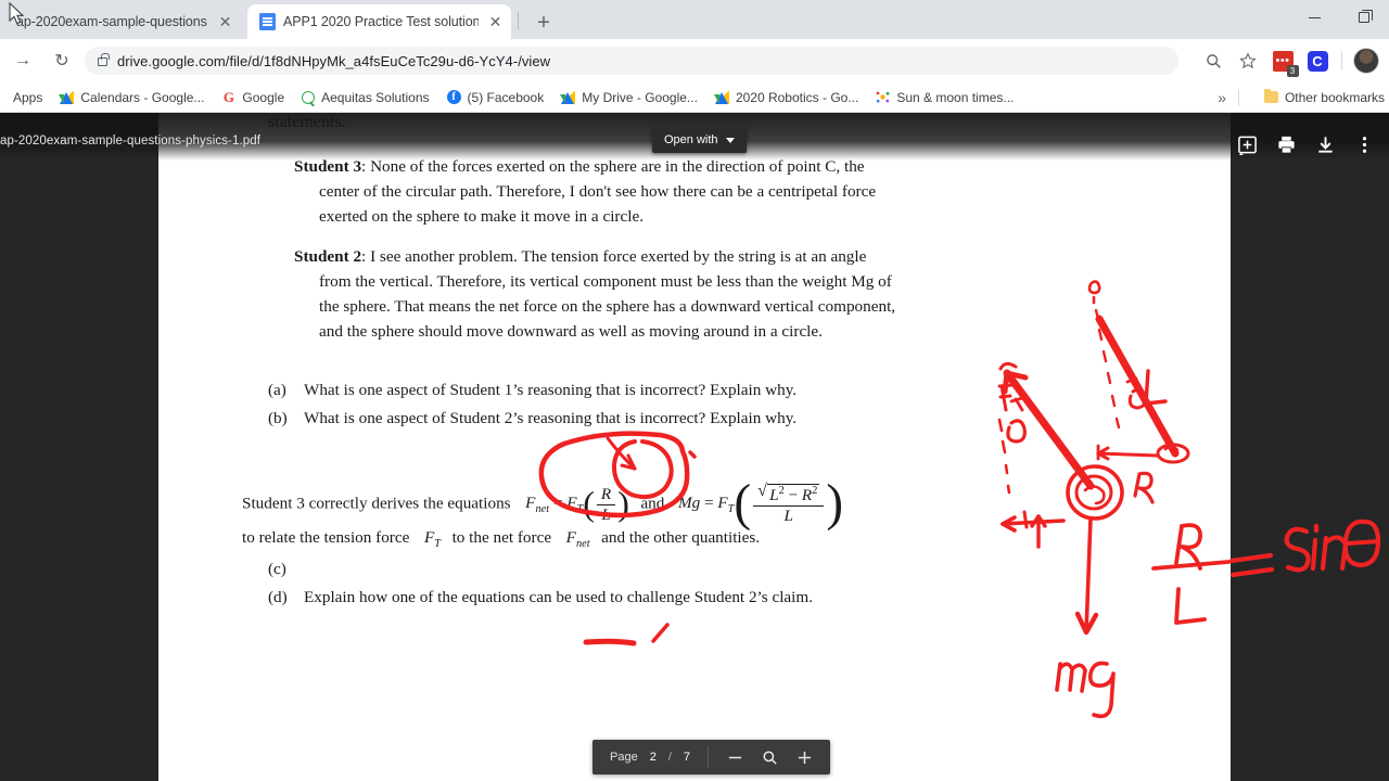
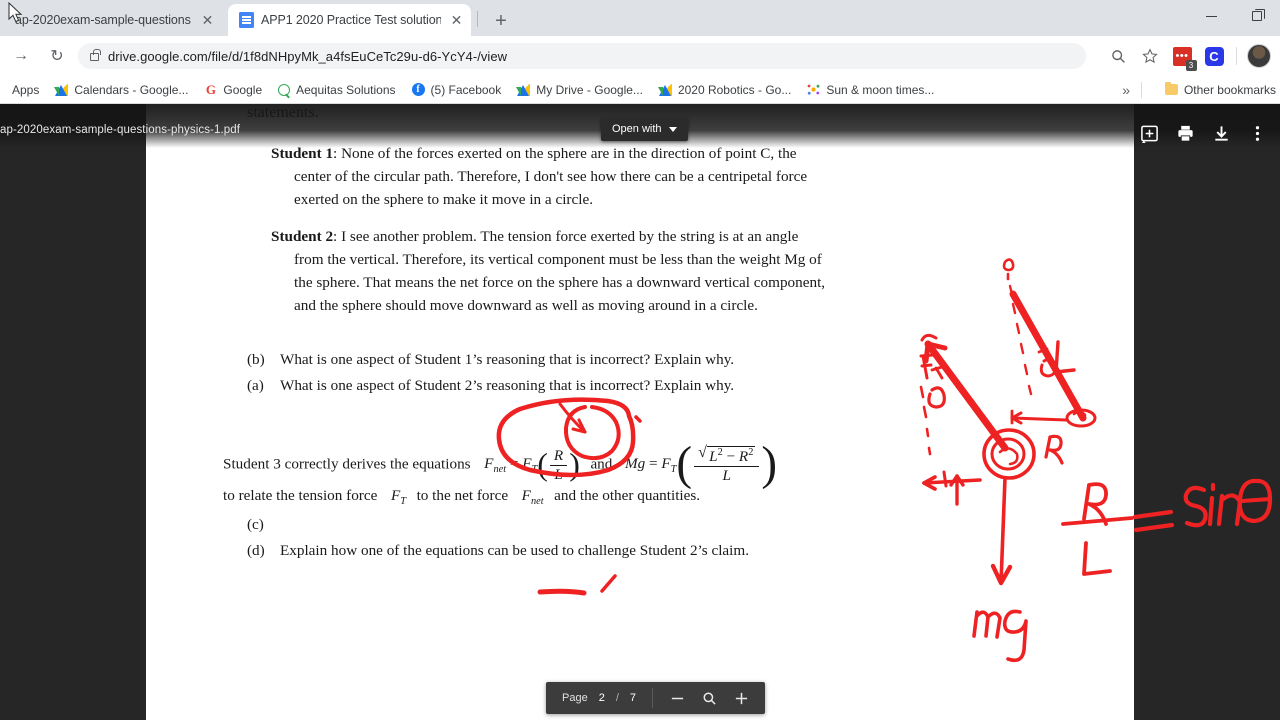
  p-2020exam-sample-questions
  ✕
  APP1 2020 Practice Test solution
  ✕
  +
  →
  ↻
  drive.google.com/file/d/1f8dNHpyMk_a4fsEuCeTc29u-d6-YcY4-/view
  •••
  3
  C
  Apps
  Calendars - Google...
  G
  Google
  Aequitas Solutions
  f
  (5) Facebook
  My Drive - Google...
  2020 Robotics - Go...
  Sun & moon times...
  »
  Other bookmarks
- Student 3: None of the forces exerted on the sphere are in the direction of point C, the center of the circular path. Therefore, I don't see how there can be a centripetal force exerted on the sphere to make it move in a circle.
+ Student 1: None of the forces exerted on the sphere are in the direction of point C, the center of the circular path. Therefore, I don't see how there can be a centripetal force exerted on the sphere to make it move in a circle.
  Student 2: I see another problem. The tension force exerted by the string is at an angle from the vertical. Therefore, its vertical component must be less than the weight Mg of the sphere. That means the net force on the sphere has a downward vertical component, and the sphere should move downward as well as moving around in a circle.
- (a)
+ (b)
  What is one aspect of Student 1’s reasoning that is incorrect? Explain why.
- (b)
+ (a)
  What is one aspect of Student 2’s reasoning that is incorrect? Explain why.
  Student 3 correctly derives the equations Fnet F (
  R
  ) and Mg = FT(
  L2 − R2
  L
  )
  to relate the tension force FT to the net force Fnet and the other quantities.
  (c)
  (d)
  Explain how one of the equations can be used to challenge Student 2’s claim.
  ap-2020exam-sample-questions-physics-1.pdf
  Page
  2
  /
  7
  Open with
